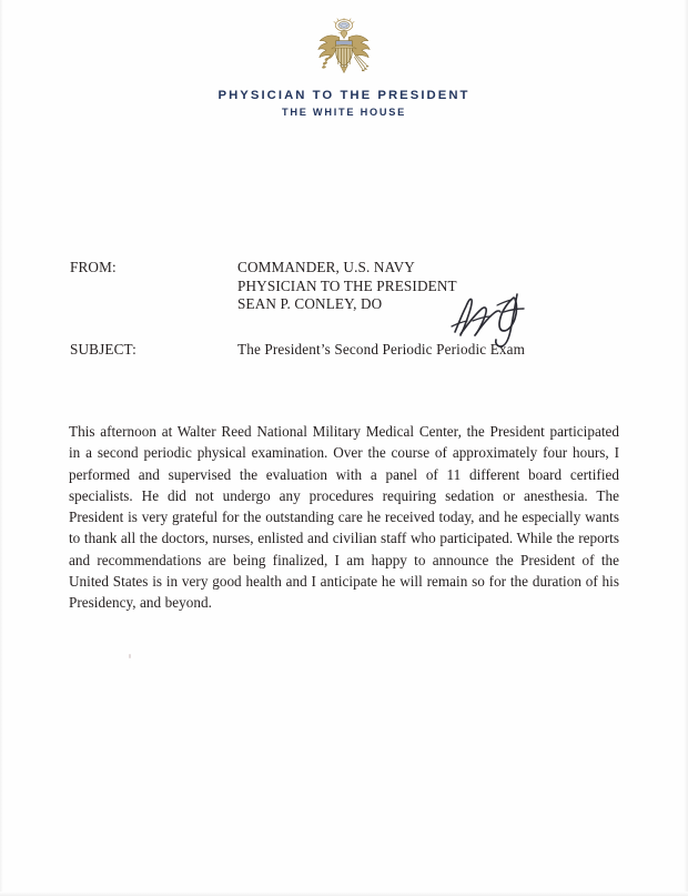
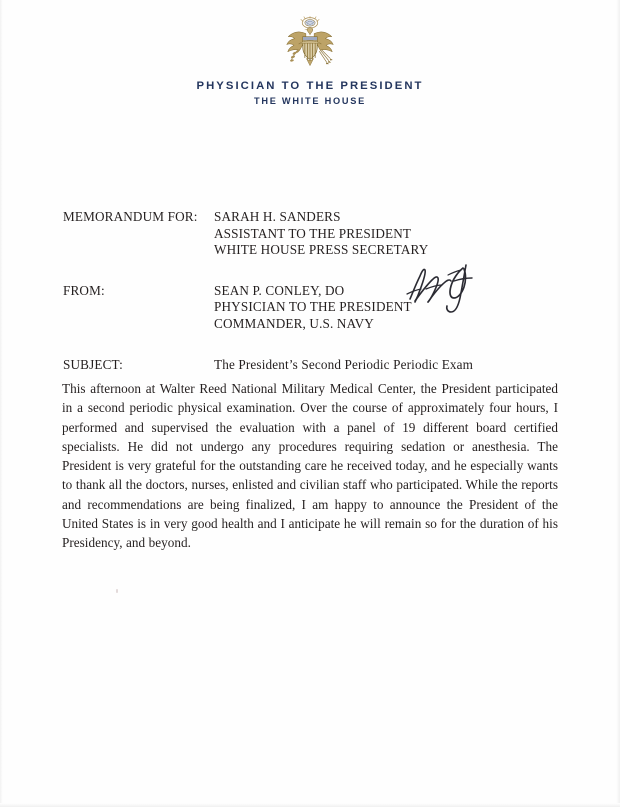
  PHYSICIAN TO THE PRESIDENT
  THE WHITE HOUSE
+ MEMORANDUM FOR:
+ SARAH H. SANDERS
+ ASSISTANT TO THE PRESIDENT
+ WHITE HOUSE PRESS SECRETARY
  FROM:
- COMMANDER, U.S. NAVY
+ SEAN P. CONLEY, DO
  PHYSICIAN TO THE PRESIDENT
- SEAN P. CONLEY, DO
+ COMMANDER, U.S. NAVY
  SUBJECT:
  The President’s Second Periodic Periodic Exam
- This afternoon at Walter Reed National Military Medical Center, the President participated in a second periodic physical examination. Over the course of approximately four hours, I performed and supervised the evaluation with a panel of 11 different board certified specialists. He did not undergo any procedures requiring sedation or anesthesia. The President is very grateful for the outstanding care he received today, and he especially wants to thank all the doctors, nurses, enlisted and civilian staff who participated. While the reports and recommendations are being finalized, I am happy to announce the President of the United States is in very good health and I anticipate he will remain so for the duration of his Presidency, and beyond.
+ This afternoon at Walter Reed National Military Medical Center, the President participated in a second periodic physical examination. Over the course of approximately four hours, I performed and supervised the evaluation with a panel of 19 different board certified specialists. He did not undergo any procedures requiring sedation or anesthesia. The President is very grateful for the outstanding care he received today, and he especially wants to thank all the doctors, nurses, enlisted and civilian staff who participated. While the reports and recommendations are being finalized, I am happy to announce the President of the United States is in very good health and I anticipate he will remain so for the duration of his Presidency, and beyond.
